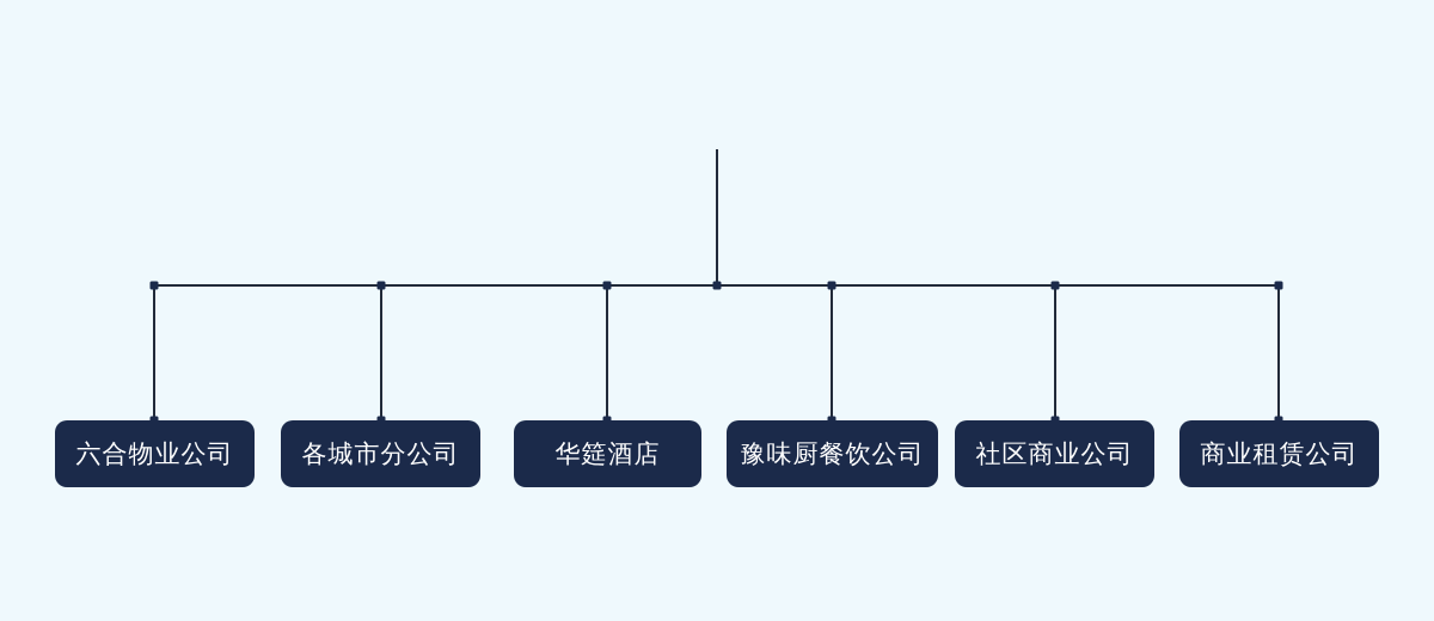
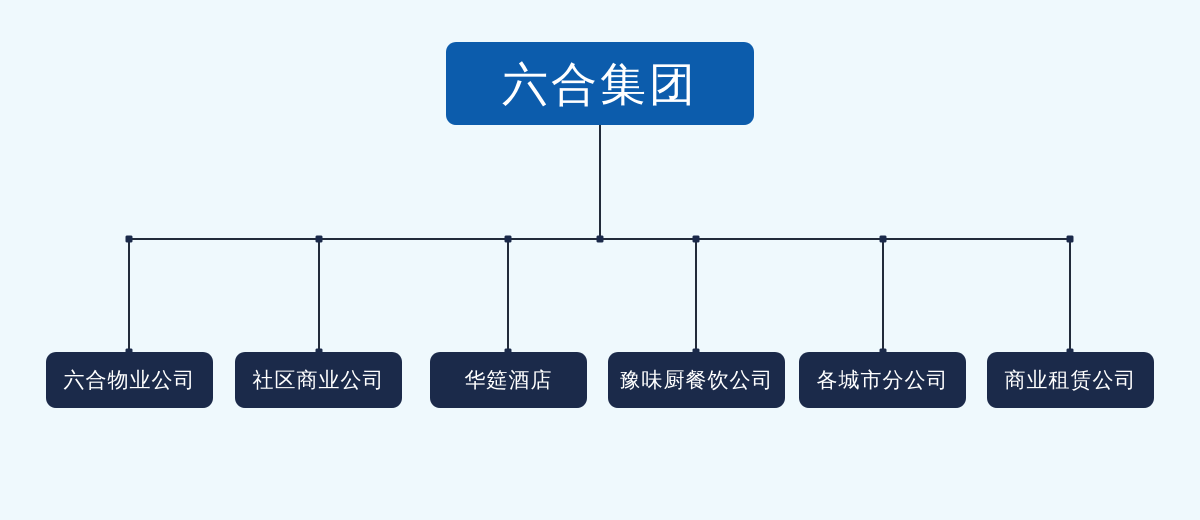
+ 六合集团
  六合物业公司
- 各城市分公司
+ 社区商业公司
  华筵酒店
  豫味厨餐饮公司
- 社区商业公司
+ 各城市分公司
  商业租赁公司
